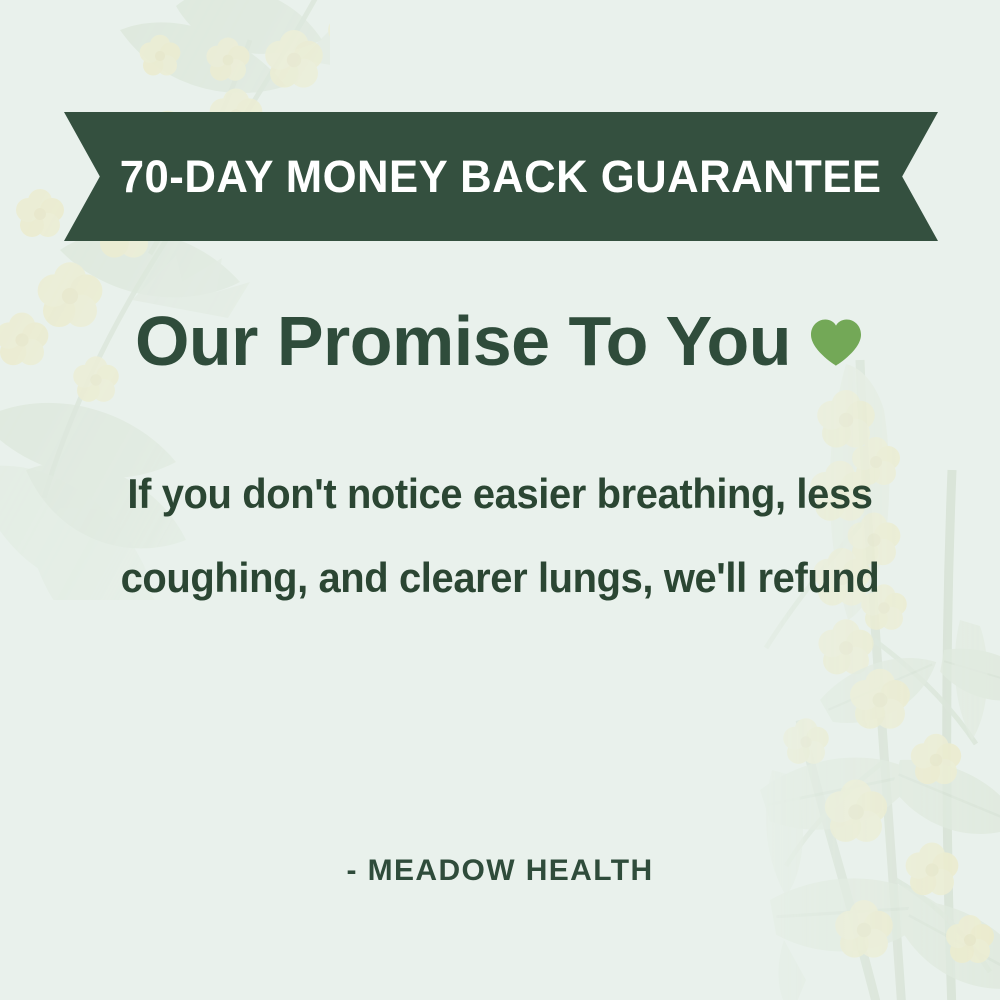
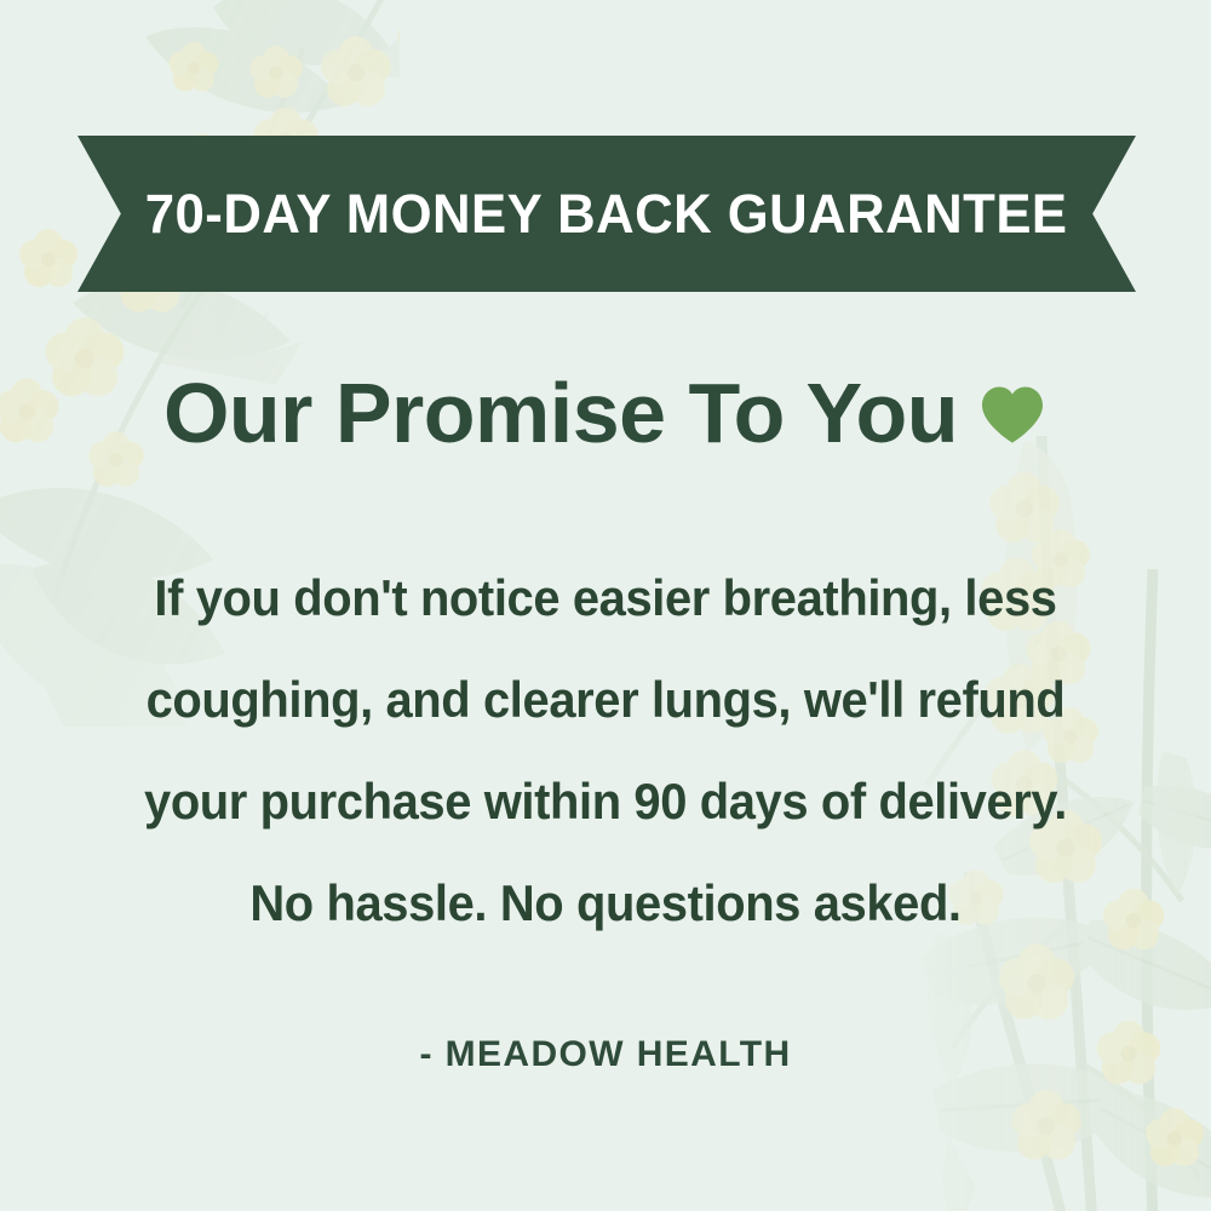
  70-DAY MONEY BACK GUARANTEE
  Our Promise To You
  If you don't notice easier breathing, less
  coughing, and clearer lungs, we'll refund
+ your purchase within 90 days of delivery.
+ No hassle. No questions asked.
  - MEADOW HEALTH
